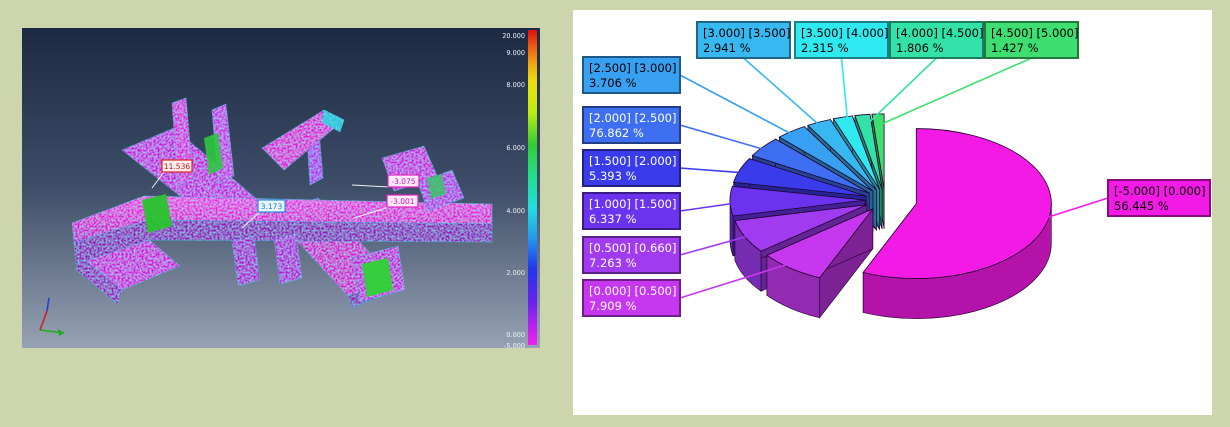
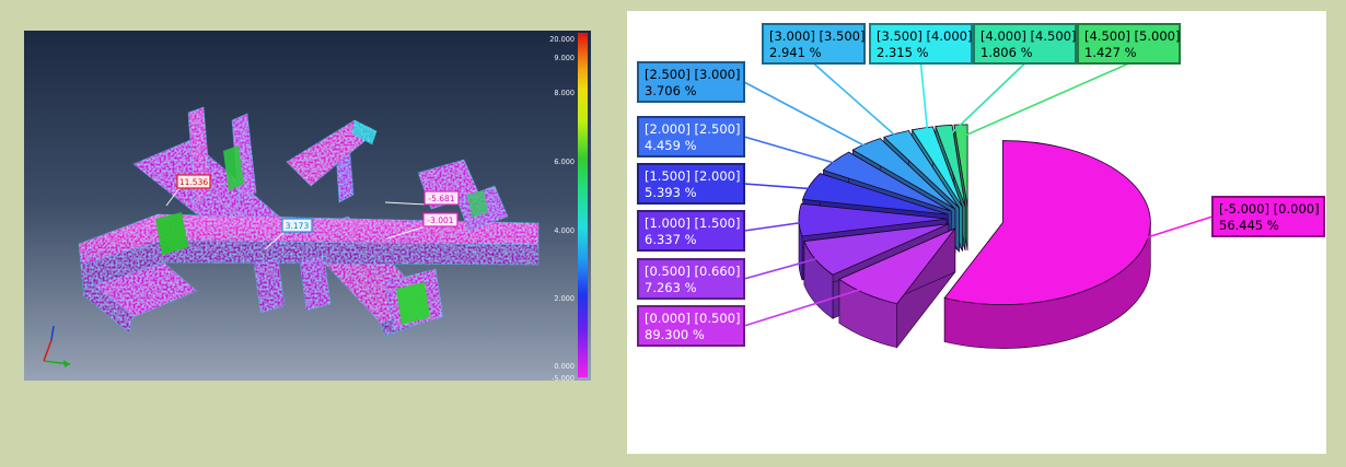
  20.000
  9.000
  8.000
  6.000
  4.000
  2.000
  0.000
  -5.000
  11.536
  3.173
- -3.075
+ -5.681
  -3.001
  [-5.000] [0.000]
  56.445 %
  [0.000] [0.500]
- 7.909 %
+ 89.300 %
  [0.500] [0.660]
  7.263 %
  [1.000] [1.500]
  6.337 %
  [1.500] [2.000]
  5.393 %
  [2.000] [2.500]
- 76.862 %
+ 4.459 %
  [2.500] [3.000]
  3.706 %
  [3.000] [3.500]
  2.941 %
  [3.500] [4.000]
  2.315 %
  [4.000] [4.500]
  1.806 %
  [4.500] [5.000]
  1.427 %
